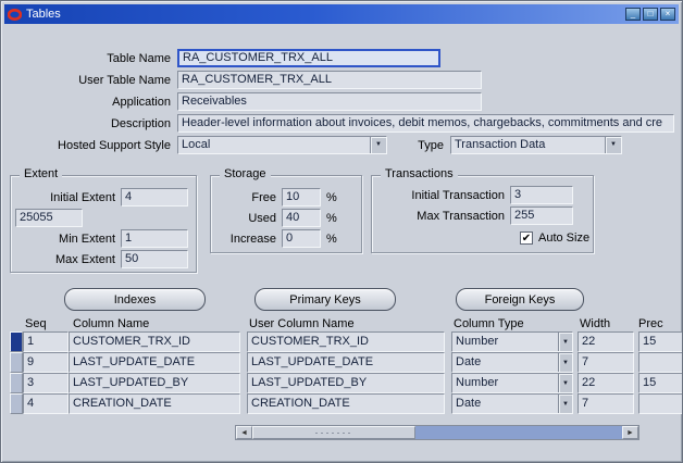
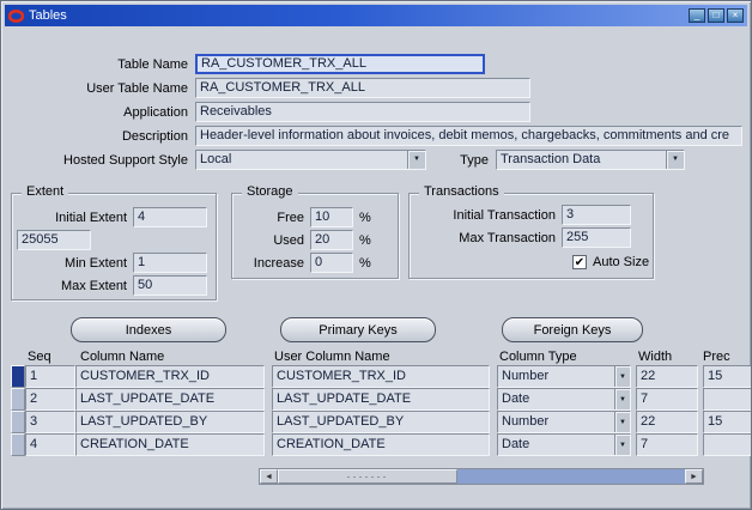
  Tables
  _
  □
  ×
  Table Name
  RA_CUSTOMER_TRX_ALL
  User Table Name
  RA_CUSTOMER_TRX_ALL
  Application
  Receivables
  Description
  Header-level information about invoices, debit memos, chargebacks, commitments and cre
  Hosted Support Style
  Local
  Type
  Transaction Data
  Extent
  Initial Extent
  4
  25055
  Min Extent
  1
  Max Extent
  50
  Storage
  Free
  10
  %
  Used
- 40
+ 20
  %
  Increase
  0
  %
  Transactions
  Initial Transaction
  3
  Max Transaction
  255
  ✔
  Auto Size
  Indexes
  Primary Keys
  Foreign Keys
  Seq
  Column Name
  User Column Name
  Column Type
  Width
  Prec
  1
  CUSTOMER_TRX_ID
  CUSTOMER_TRX_ID
  Number
  22
  15
- 9
+ 2
  LAST_UPDATE_DATE
  LAST_UPDATE_DATE
  Date
  7
  3
  LAST_UPDATED_BY
  LAST_UPDATED_BY
  Number
  22
  15
  4
  CREATION_DATE
  CREATION_DATE
  Date
  7
  ·······
